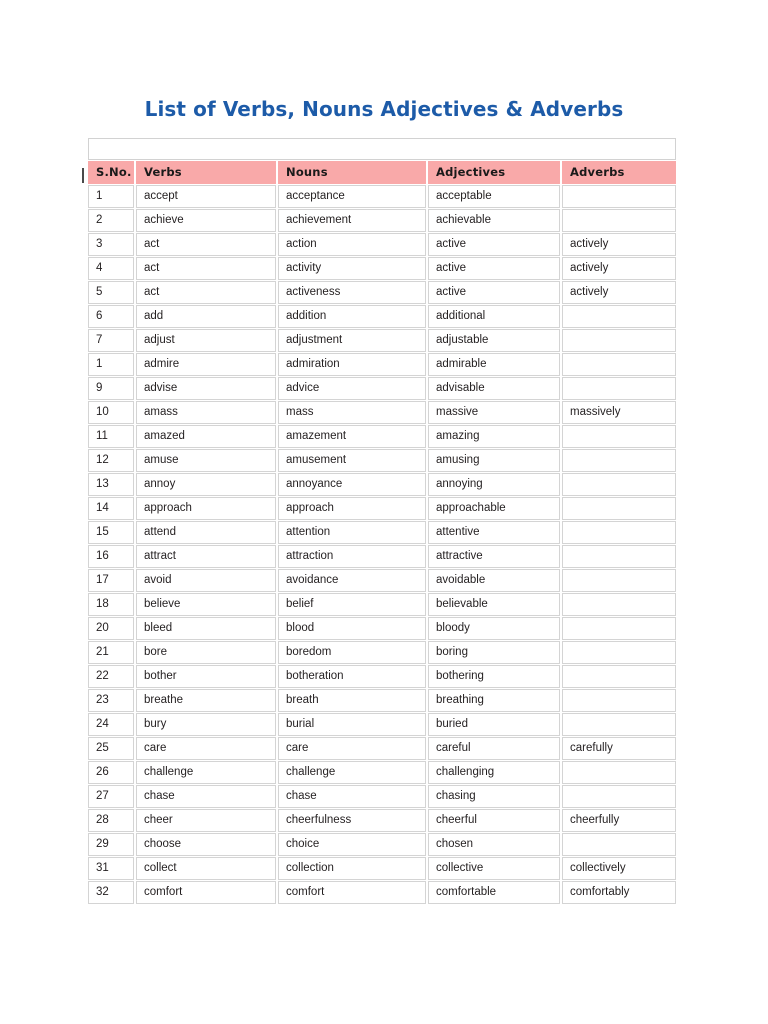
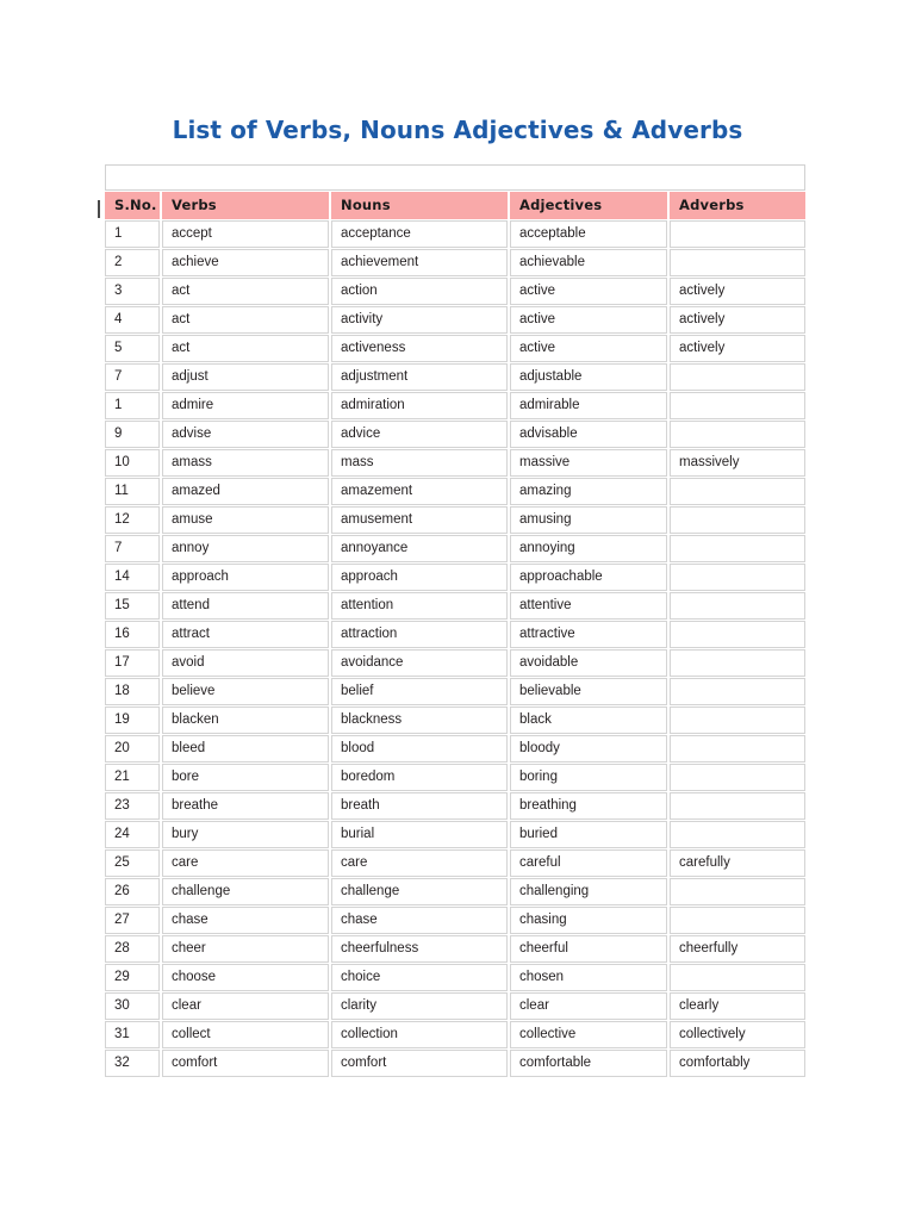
  List of Verbs, Nouns Adjectives & Adverbs
  S.No.	Verbs	Nouns	Adjectives	Adverbs
  1	accept	acceptance	acceptable
  2	achieve	achievement	achievable
  3	act	action	active	actively
  4	act	activity	active	actively
  5	act	activeness	active	actively
- 6	add	addition	additional
  7	adjust	adjustment	adjustable
  1	admire	admiration	admirable
  9	advise	advice	advisable
  10	amass	mass	massive	massively
  11	amazed	amazement	amazing
  12	amuse	amusement	amusing
- 13	annoy	annoyance	annoying
+ 7	annoy	annoyance	annoying
  14	approach	approach	approachable
  15	attend	attention	attentive
  16	attract	attraction	attractive
  17	avoid	avoidance	avoidable
  18	believe	belief	believable
+ 19	blacken	blackness	black
  20	bleed	blood	bloody
  21	bore	boredom	boring
- 22	bother	botheration	bothering
  23	breathe	breath	breathing
  24	bury	burial	buried
  25	care	care	careful	carefully
  26	challenge	challenge	challenging
  27	chase	chase	chasing
  28	cheer	cheerfulness	cheerful	cheerfully
  29	choose	choice	chosen
+ 30	clear	clarity	clear	clearly
  31	collect	collection	collective	collectively
  32	comfort	comfort	comfortable	comfortably
